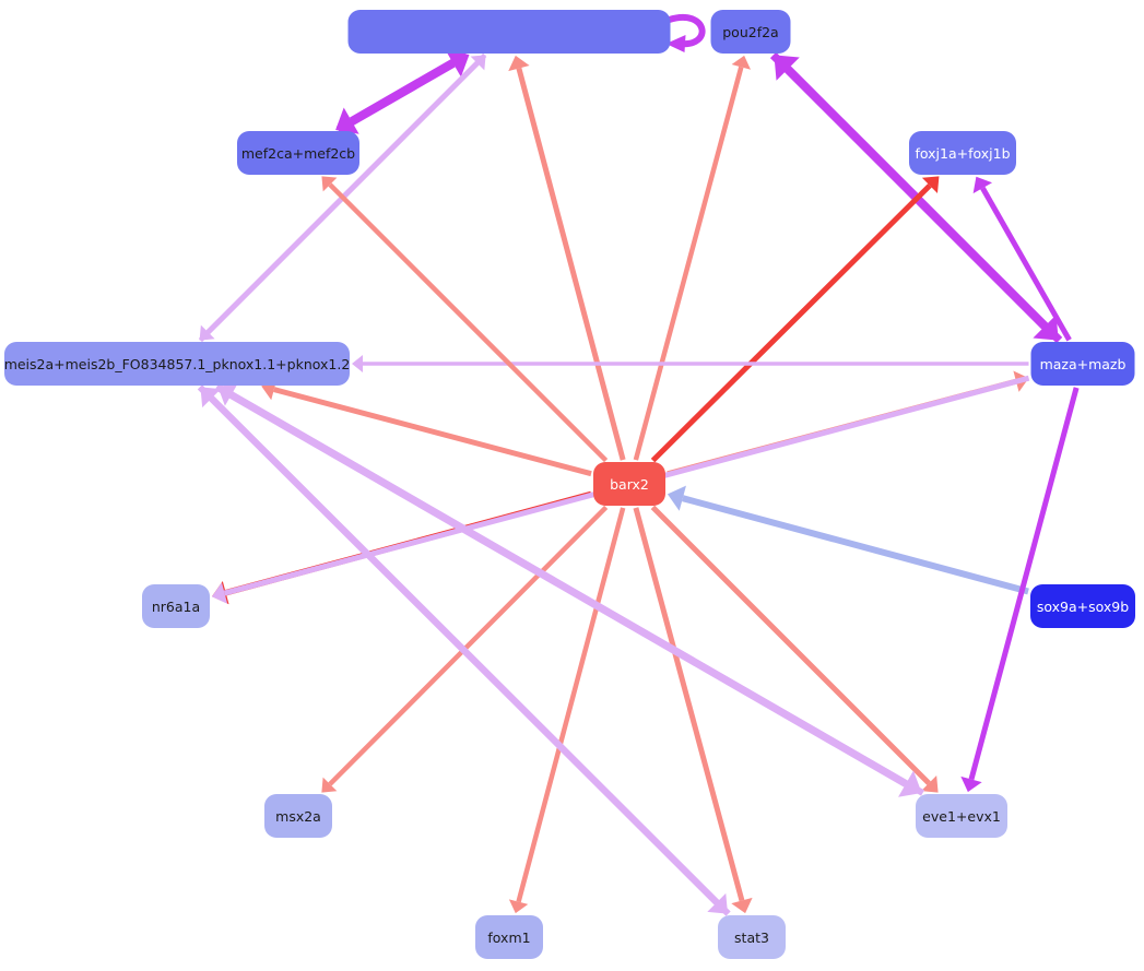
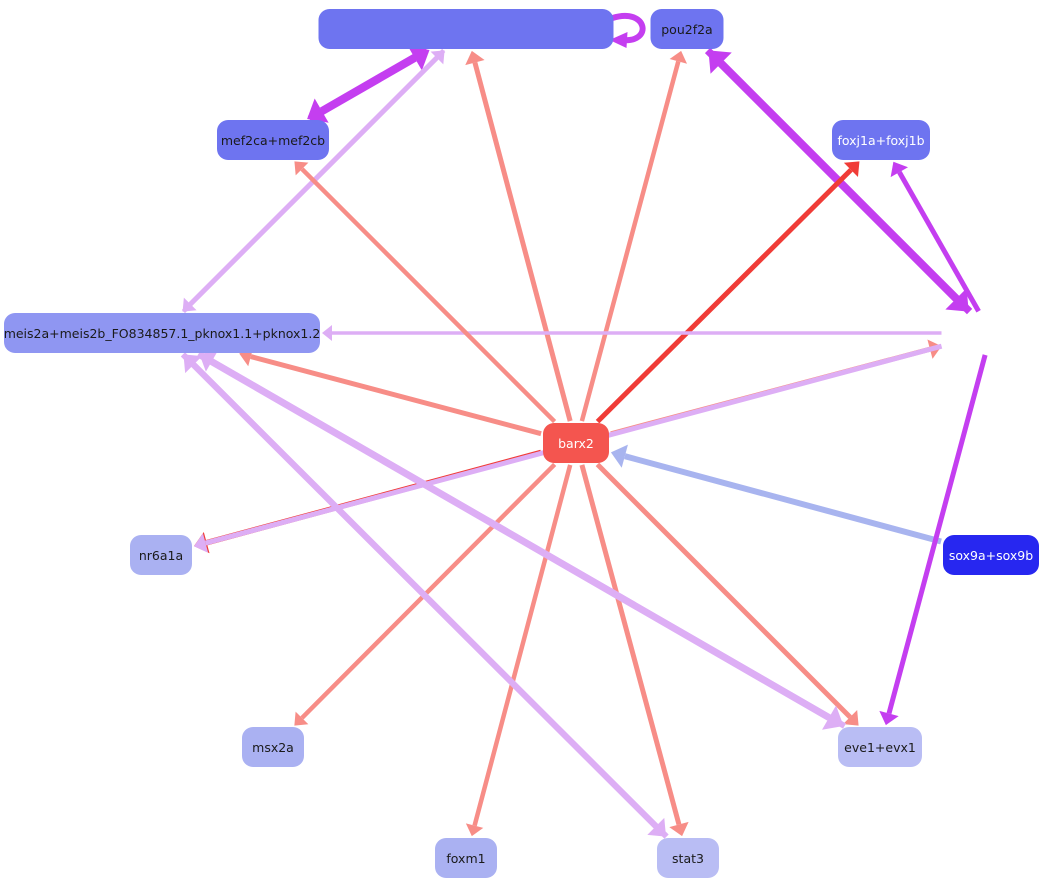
  pou2f2a
  mef2ca+mef2cb
  foxj1a+foxj1b
  meis2a+meis2b_FO834857.1_pknox1.1+pknox1.2
- maza+mazb
  barx2
  nr6a1a
  sox9a+sox9b
  msx2a
  eve1+evx1
  foxm1
  stat3
